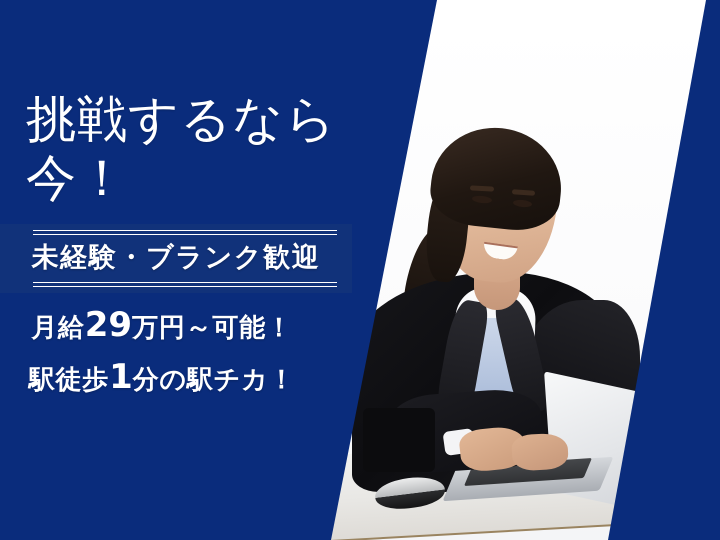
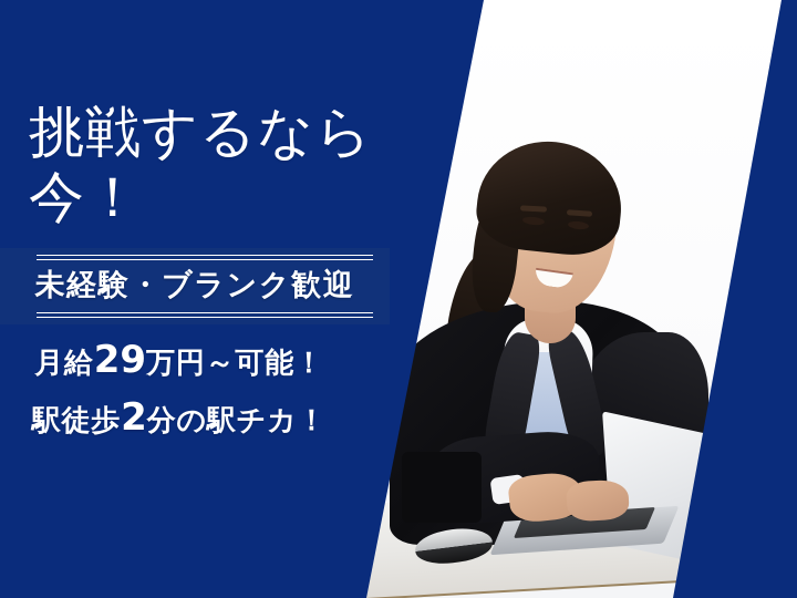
  挑戦するなら
  今！
  未経験・ブランク歓迎
  月給29万円～可能！
- 駅徒歩1分の駅チカ！
+ 駅徒歩2分の駅チカ！
